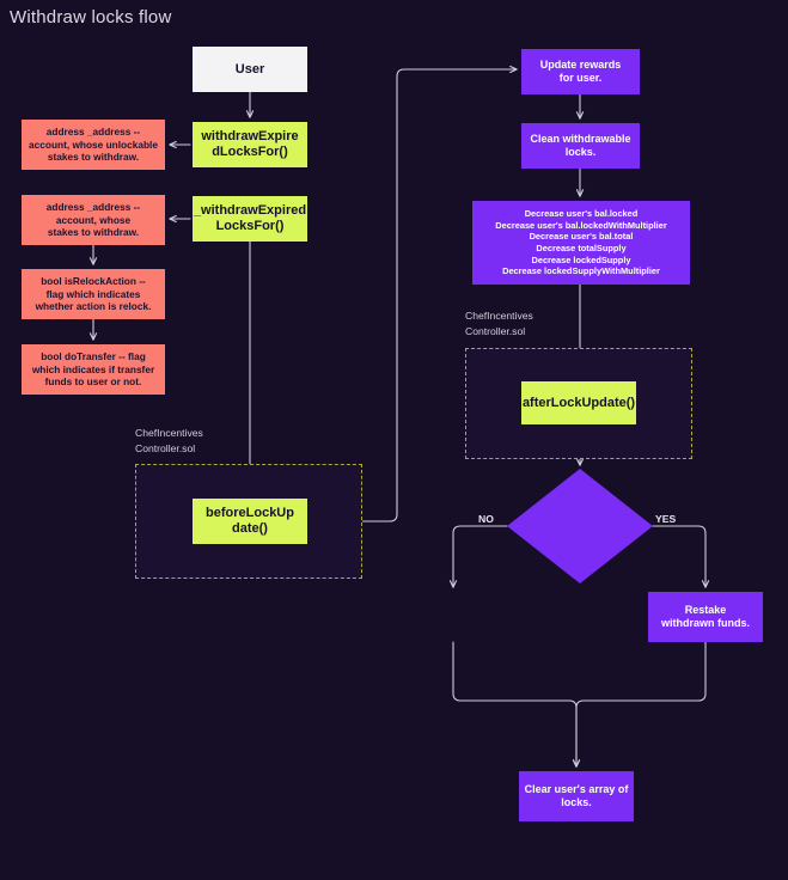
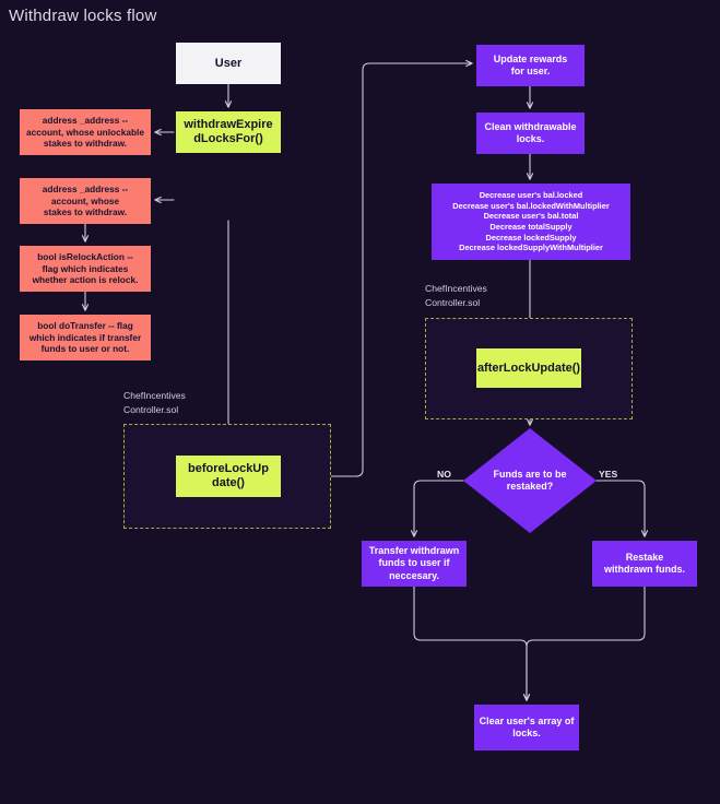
  Withdraw locks flow
  ChefIncentives
  Controller.sol
  ChefIncentives
  Controller.sol
  User
  withdrawExpire
  dLocksFor()
- _withdrawExpired
- LocksFor()
  address _address --
  account, whose unlockable
  stakes to withdraw.
  address _address --
  account, whose
  stakes to withdraw.
  bool isRelockAction --
  flag which indicates
  whether action is relock.
  bool doTransfer -- flag
  which indicates if transfer
  funds to user or not.
  beforeLockUp
  date()
  Update rewards
  for user.
  Clean withdrawable
  locks.
  Decrease user's bal.locked
  Decrease user's bal.lockedWithMultiplier
  Decrease user's bal.total
  Decrease totalSupply
  Decrease lockedSupply
  Decrease lockedSupplyWithMultiplier
  afterLockUpdate()
+ Funds are to be
+ restaked?
  NO
  YES
+ Transfer withdrawn
+ funds to user if
+ neccesary.
  Restake
  withdrawn funds.
  Clear user's array of
  locks.
